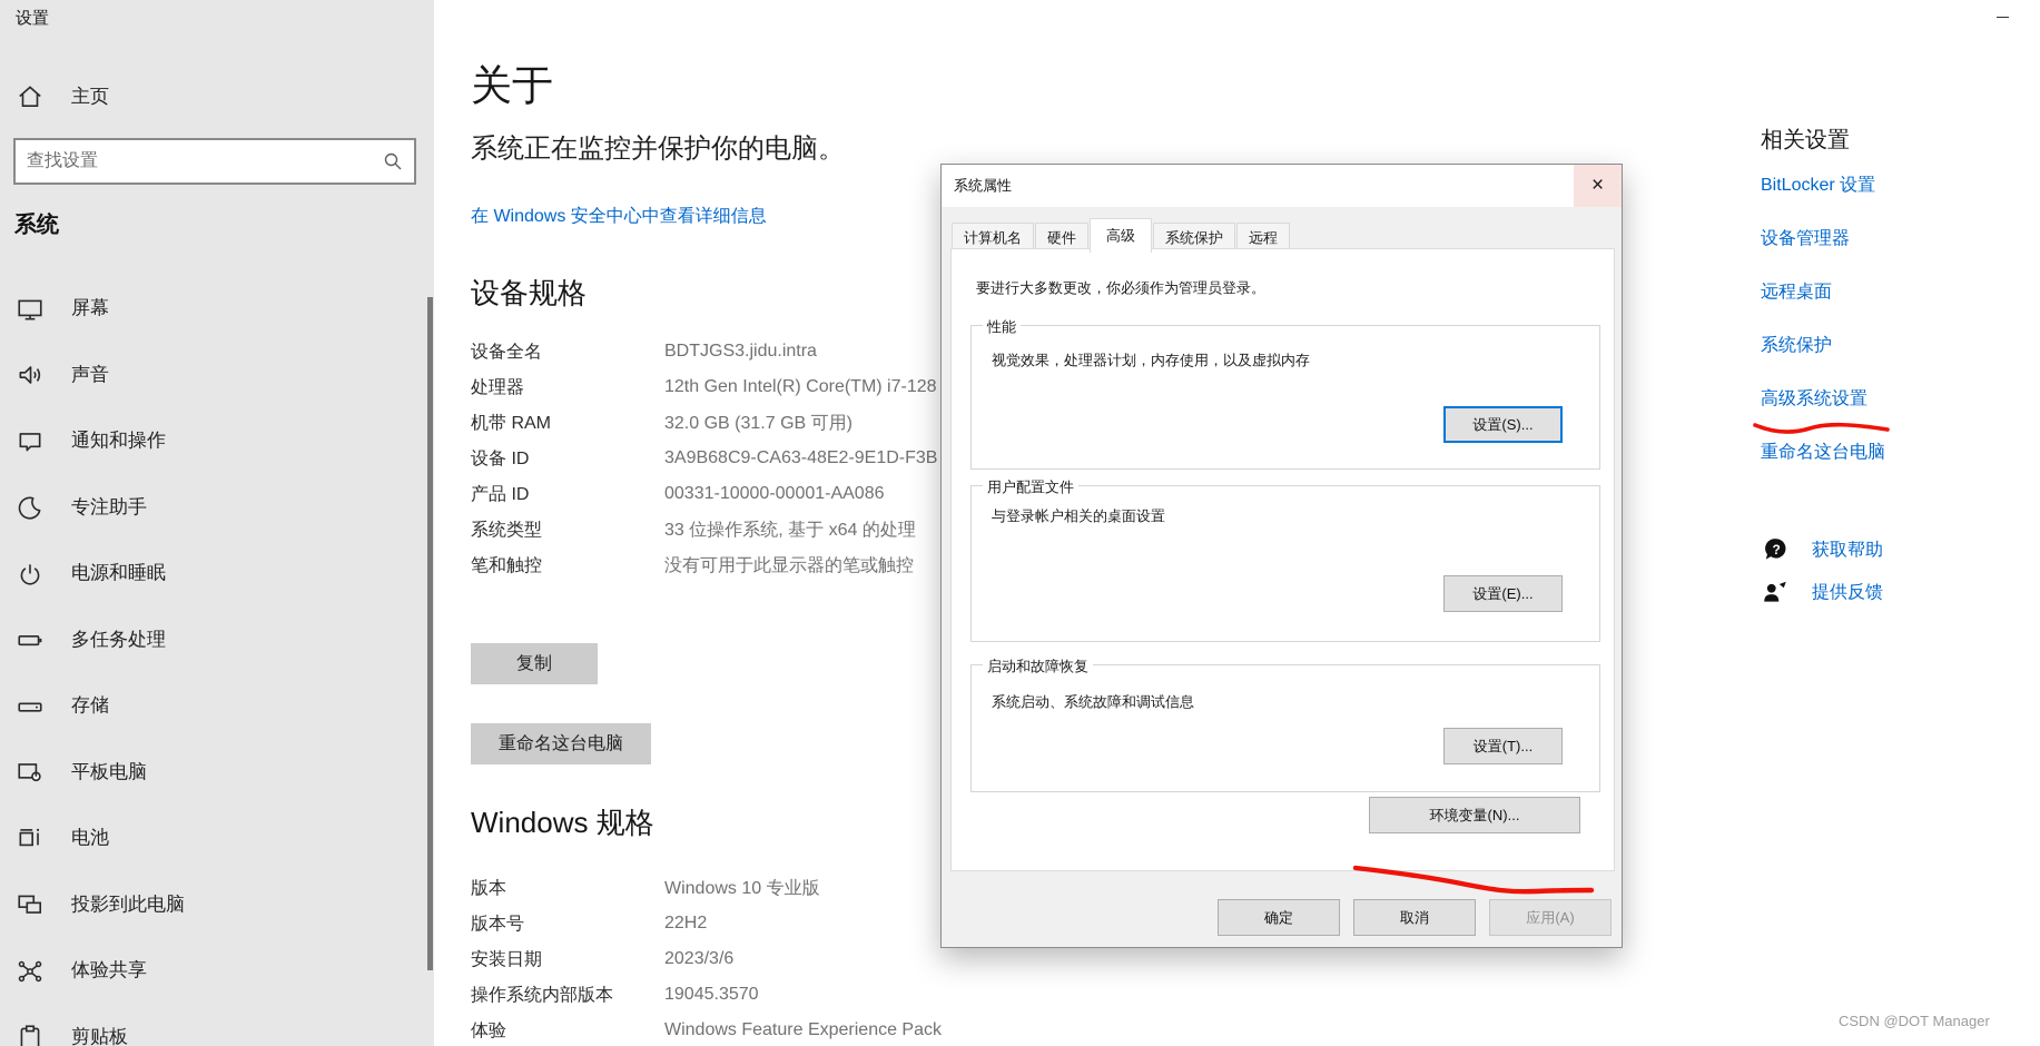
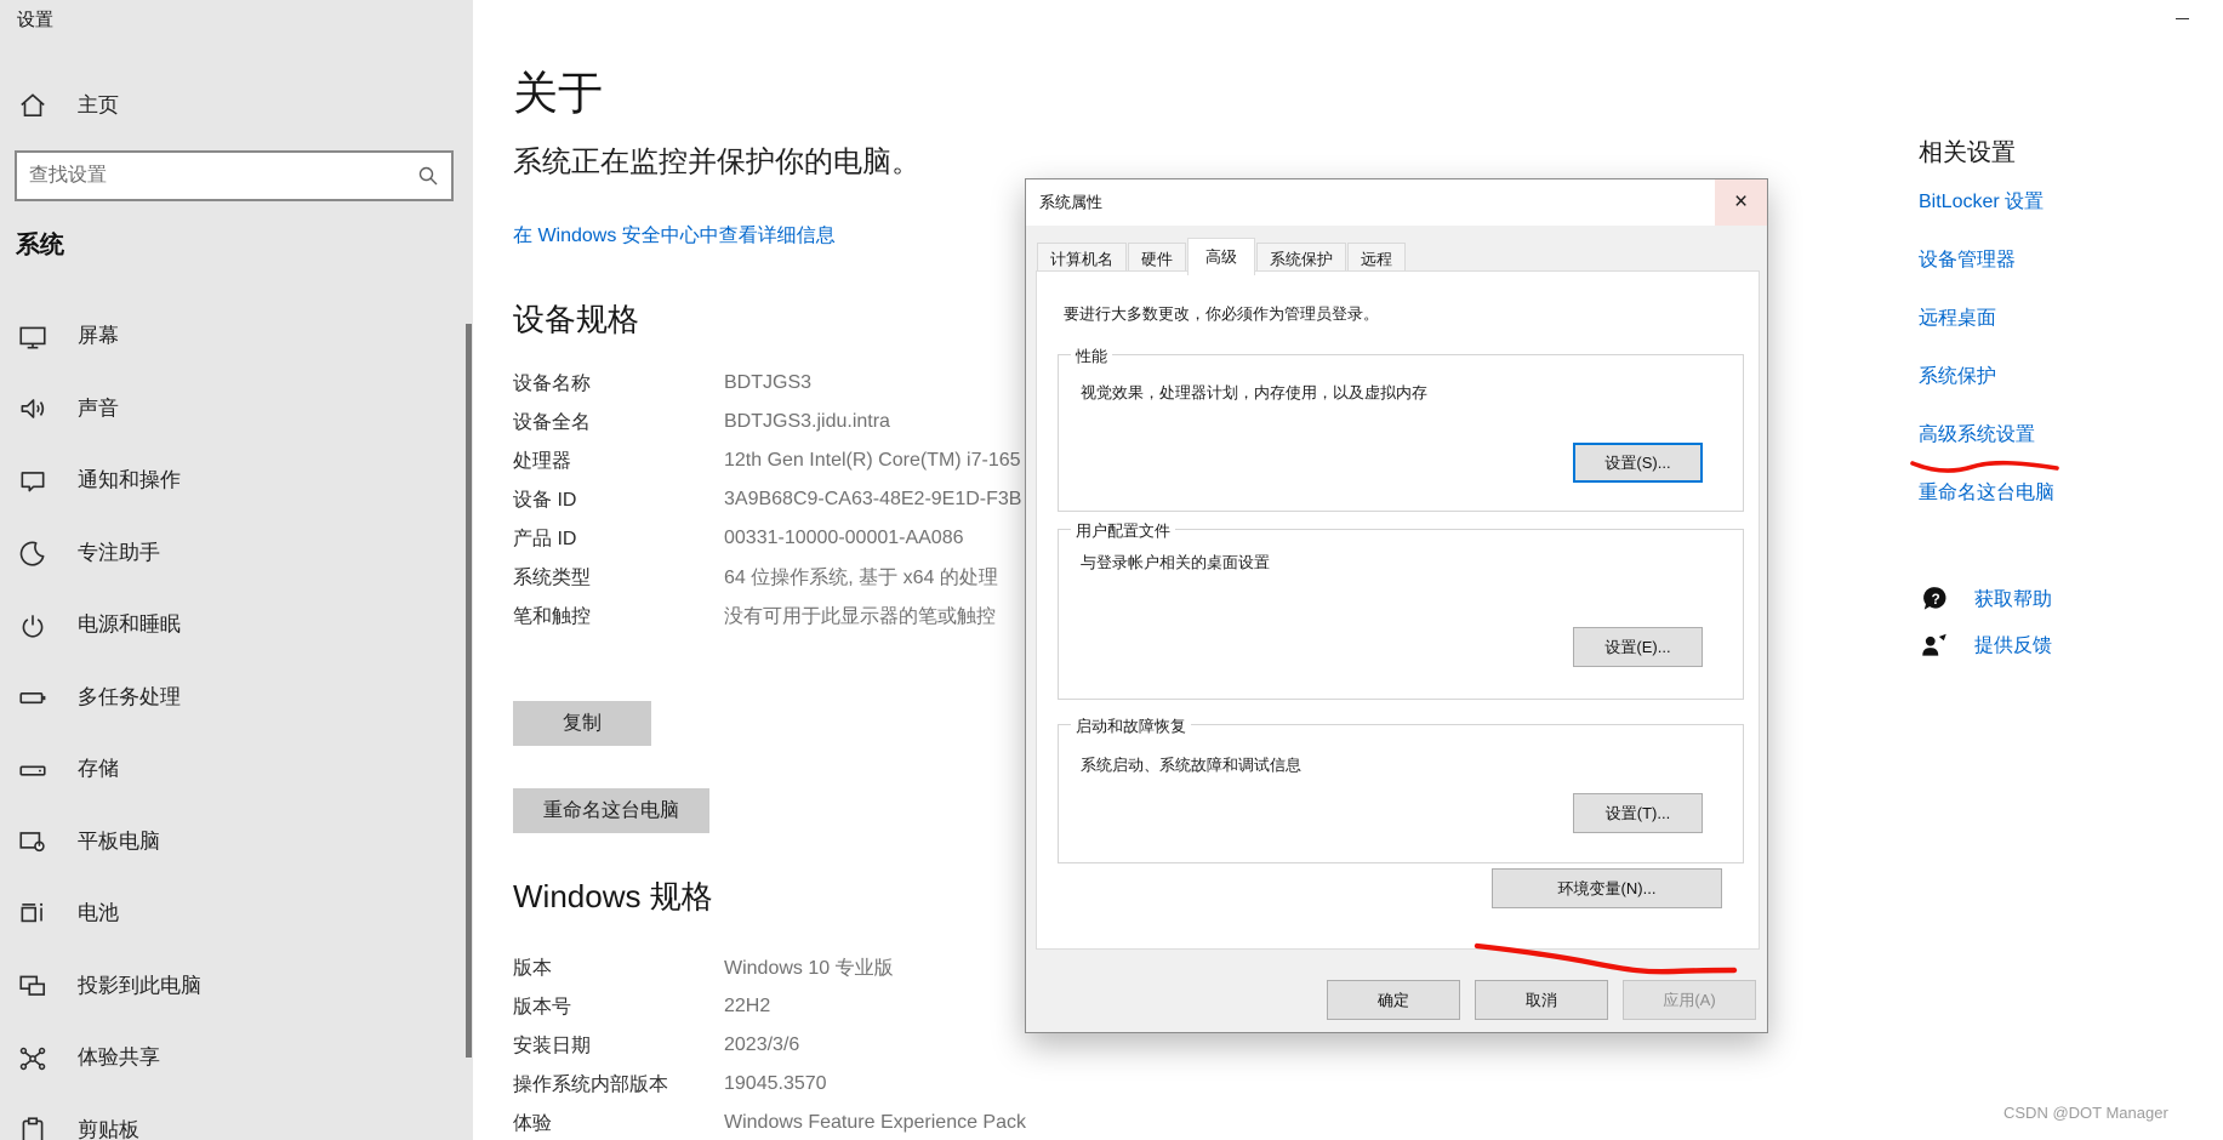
  设置
  主页
  查找设置
  系统
  屏幕
  声音
  通知和操作
  专注助手
  电源和睡眠
  多任务处理
  存储
  平板电脑
  电池
  投影到此电脑
  体验共享
  剪贴板
  关于
  系统正在监控并保护你的电脑。
  在 Windows 安全中心中查看详细信息
  设备规格
+ 设备名称
+ BDTJGS3
  设备全名
  BDTJGS3.jidu.intra
  处理器
- 12th Gen Intel(R) Core(TM) i7-128
+ 12th Gen Intel(R) Core(TM) i7-165
- 机带 RAM
- 32.0 GB (31.7 GB 可用)
  设备 ID
  3A9B68C9-CA63-48E2-9E1D-F3B
  产品 ID
  00331-10000-00001-AA086
  系统类型
- 33 位操作系统, 基于 x64 的处理
+ 64 位操作系统, 基于 x64 的处理
  笔和触控
  没有可用于此显示器的笔或触控
  复制
  重命名这台电脑
  Windows 规格
  版本
  Windows 10 专业版
  版本号
  22H2
  安装日期
  2023/3/6
  操作系统内部版本
  19045.3570
  体验
  Windows Feature Experience Pack
  相关设置
  BitLocker 设置
  设备管理器
  远程桌面
  系统保护
  高级系统设置
  重命名这台电脑
  ?
  获取帮助
  提供反馈
  CSDN @DOT Manager
  系统属性
  ×
  计算机名
  硬件
  高级
  系统保护
  远程
  要进行大多数更改，你必须作为管理员登录。
  性能
  视觉效果，处理器计划，内存使用，以及虚拟内存
  设置(S)...
  用户配置文件
  与登录帐户相关的桌面设置
  设置(E)...
  启动和故障恢复
  系统启动、系统故障和调试信息
  设置(T)...
  环境变量(N)...
  确定
  取消
  应用(A)
